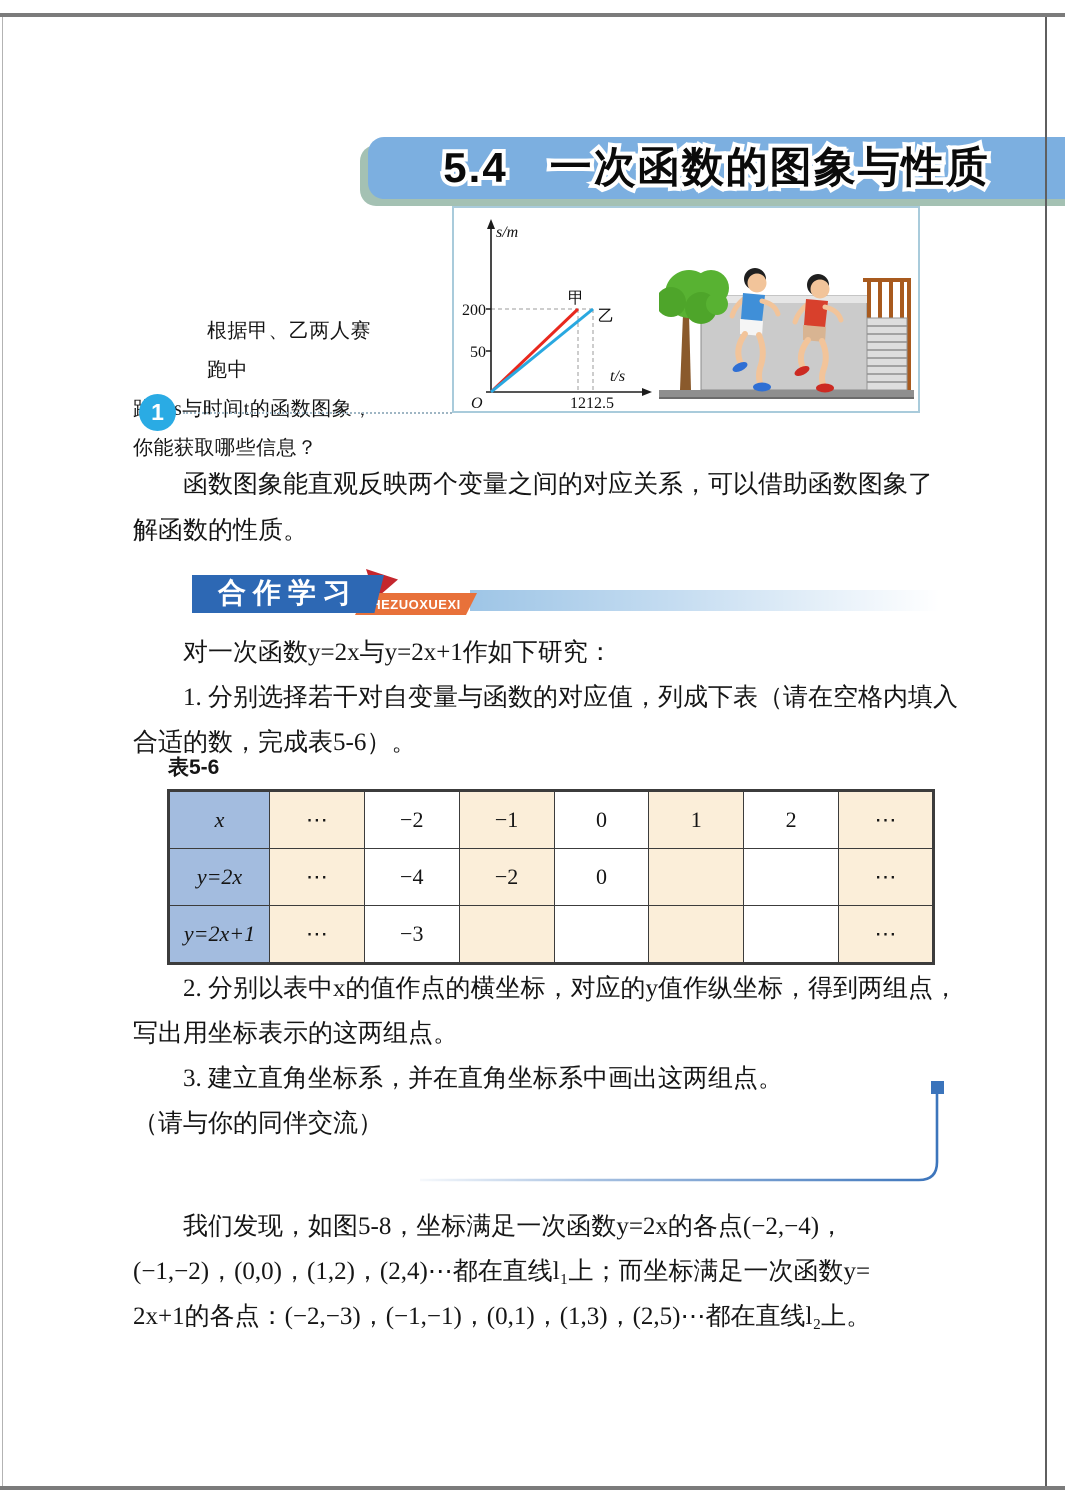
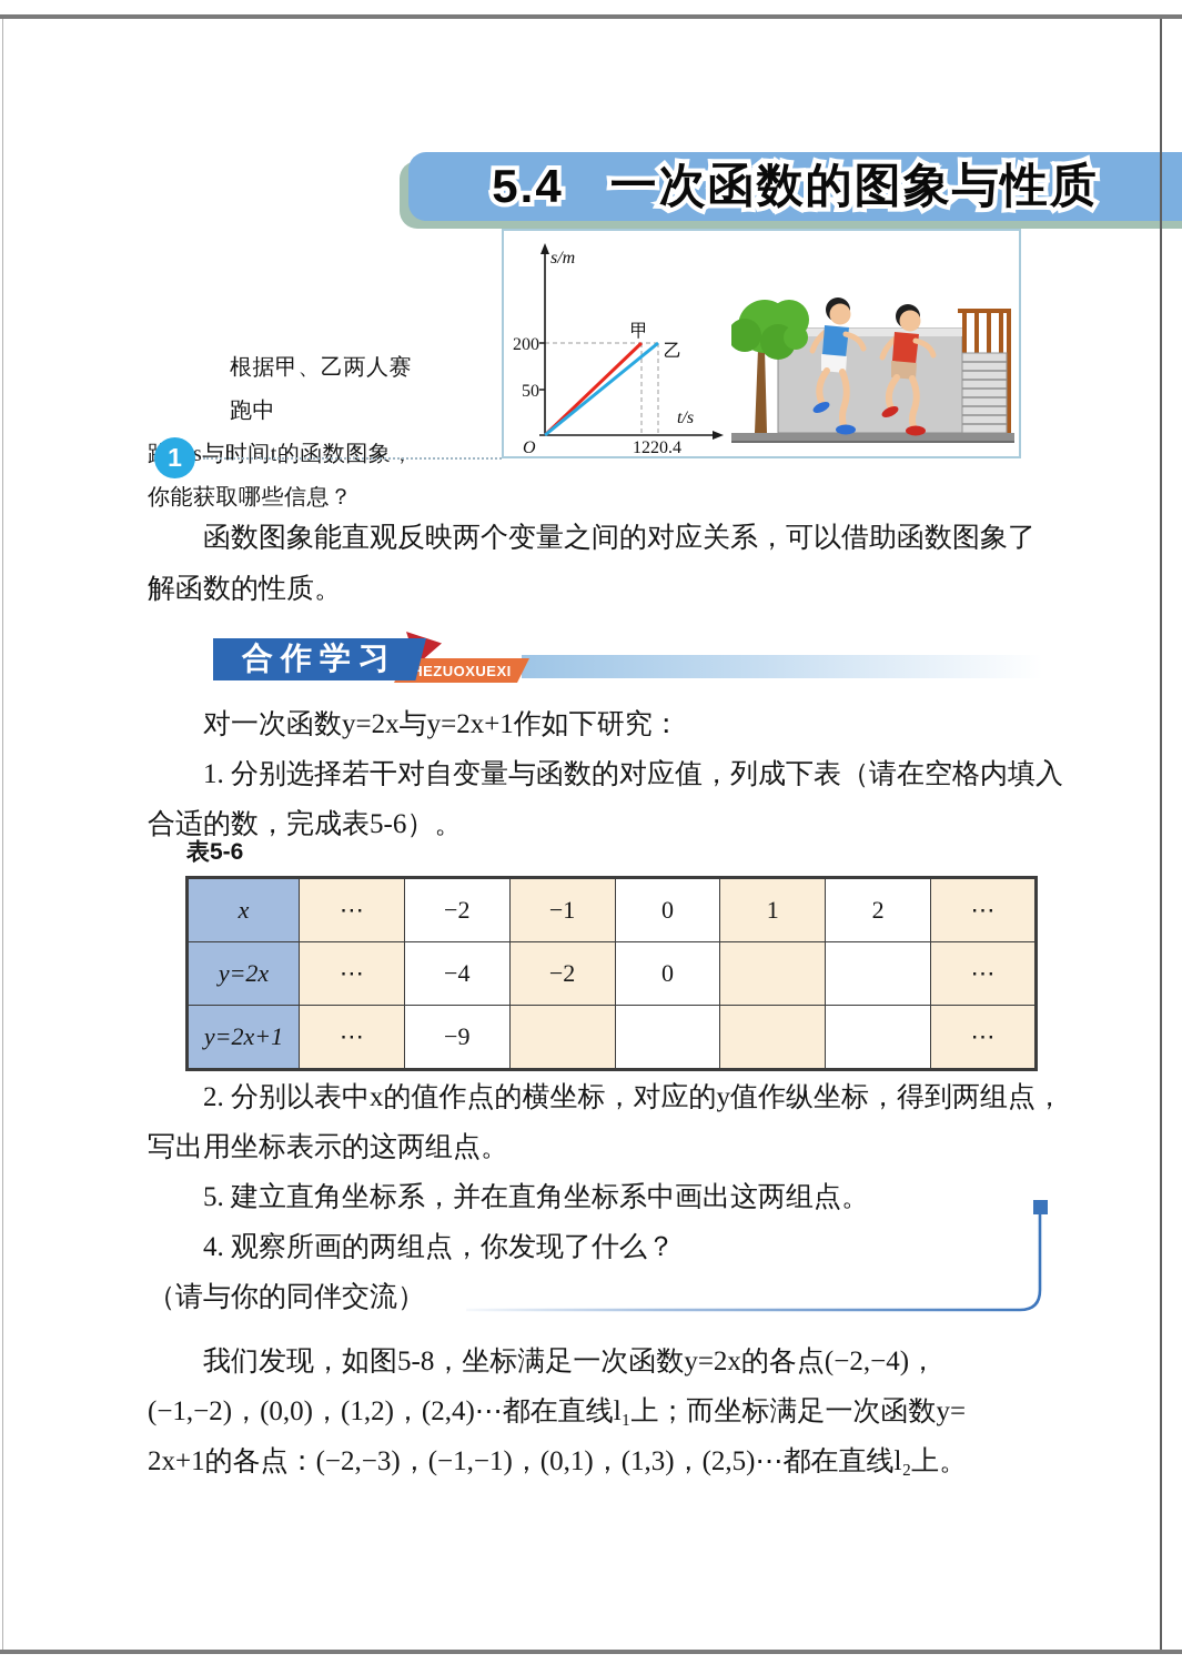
  5.4
  一次函数的图象与性质
  s/m
  t/s
  O
  200
  50
  12
- 12.5
+ 20.4
  甲
  乙
  根据甲、乙两人赛跑中
  s与时间t的函数图象，
  你能获取哪些信息？
  1
  函数图象能直观反映两个变量之间的对应关系，可以借助函数图象了
  解函数的性质。
  EZUOXUEXI
  合作学习
  对一次函数y=2x与y=2x+1作如下研究：
  1. 分别选择若干对自变量与函数的对应值，列成下表（请在空格内填入
  合适的数，完成表5-6）。
  表5-6
  x	⋯	−2	−1	0	1	2	⋯
  y=2x	⋯	−4	−2	0			⋯
- y=2x+1	⋯	−3					⋯
+ y=2x+1	⋯	−9					⋯
  2. 分别以表中x的值作点的横坐标，对应的y值作纵坐标，得到两组点，
  写出用坐标表示的这两组点。
- 3. 建立直角坐标系，并在直角坐标系中画出这两组点。
+ 5. 建立直角坐标系，并在直角坐标系中画出这两组点。
+ 4. 观察所画的两组点，你发现了什么？
  （请与你的同伴交流）
  我们发现，如图5-8，坐标满足一次函数y=2x的各点(−2,−4)，
  (−1,−2)，(0,0)，(1,2)，(2,4)⋯都在直线l₁上；而坐标满足一次函数y=
  2x+1的各点：(−2,−3)，(−1,−1)，(0,1)，(1,3)，(2,5)⋯都在直线l₂上。
